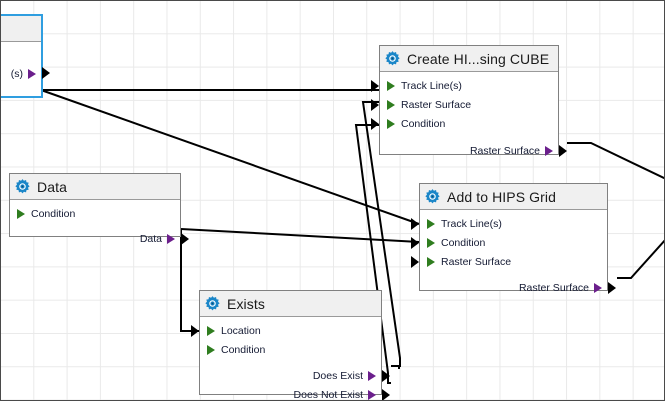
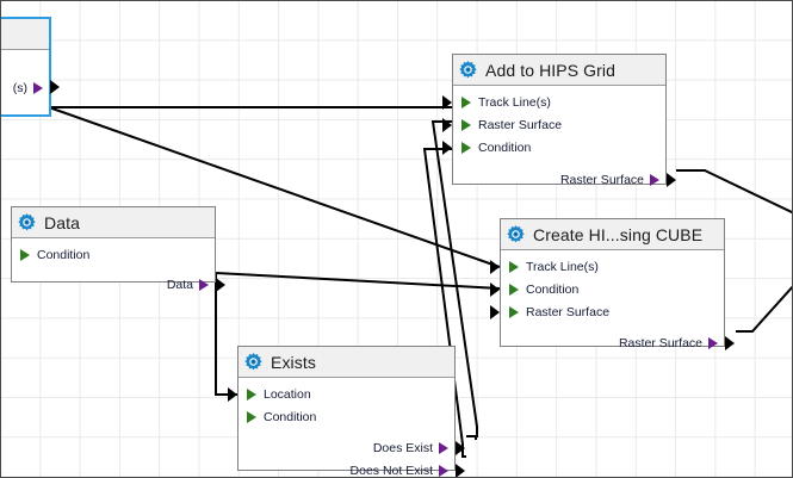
  (s)
- Create HI...sing CUBE
+ Add to HIPS Grid
  Track Line(s)
  Raster Surface
  Condition
  Raster Surface
  Data
  Condition
  Data
- Add to HIPS Grid
+ Create HI...sing CUBE
  Track Line(s)
  Condition
  Raster Surface
  Raster Surface
  Exists
  Location
  Condition
  Does Exist
  Does Not Exist
